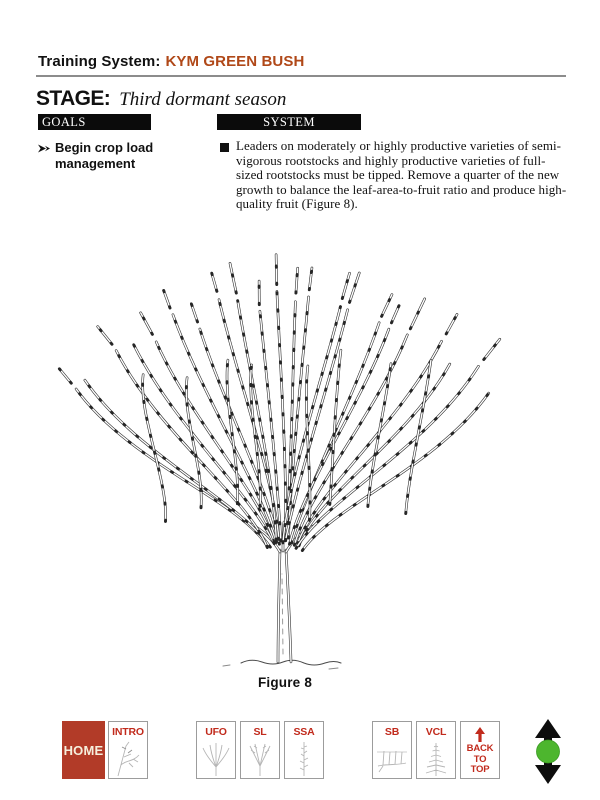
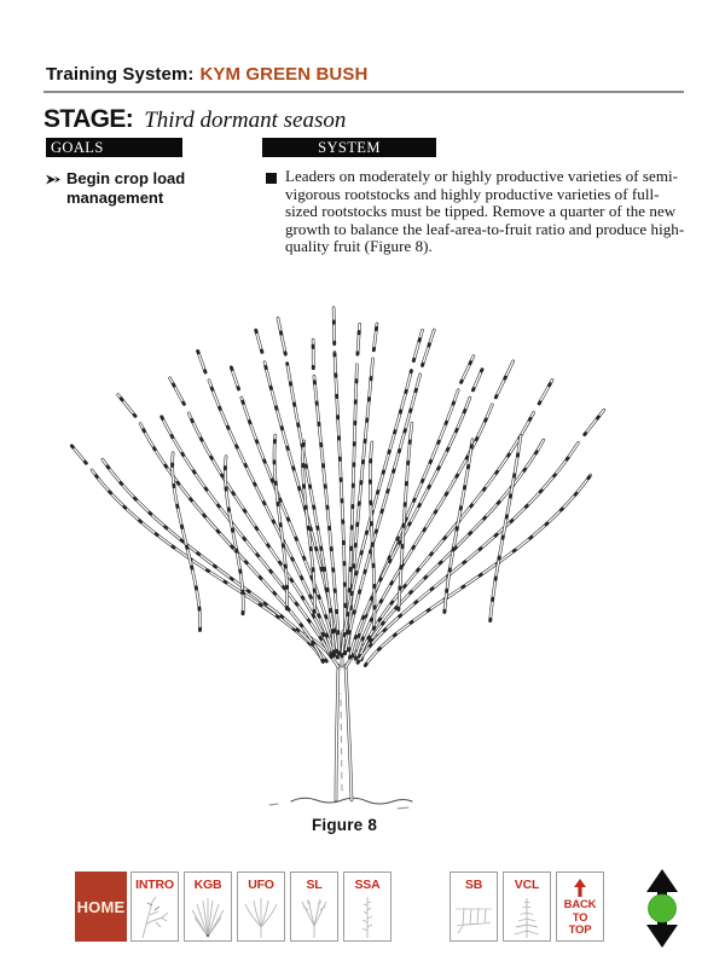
  Training System: KYM GREEN BUSH
  STAGE: Third dormant season
  GOALS
  SYSTEM DEVELOPMENT
  Begin crop load management
  Leaders on moderately or highly productive varieties of semi-vigorous rootstocks and highly productive varieties of full-sized rootstocks must be tipped. Remove a quarter of the new growth to balance the leaf-area-to-fruit ratio and produce high-quality fruit (Figure 8).
  Figure 8
  HOME
  INTRO
+ KGB
  UFO
  SL
  SSA
  SB
  VCL
  BACK
  TO
  TOP
